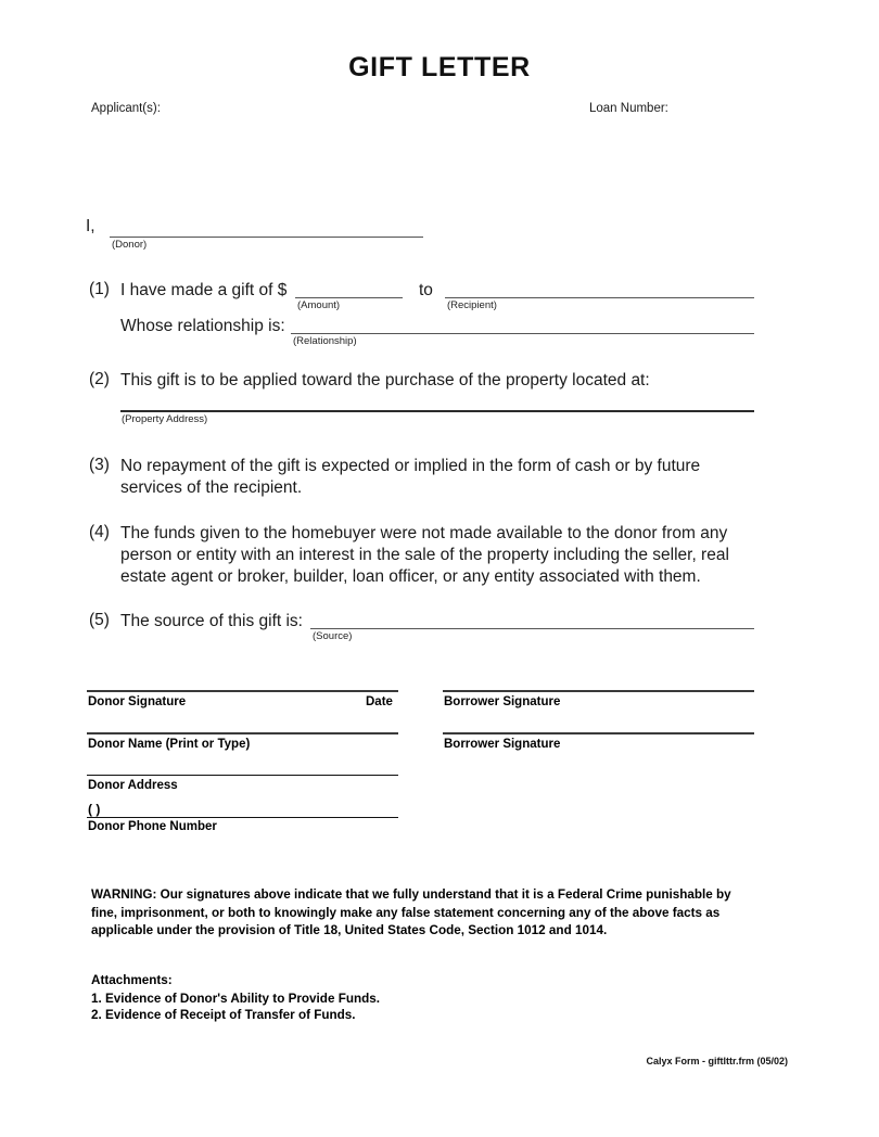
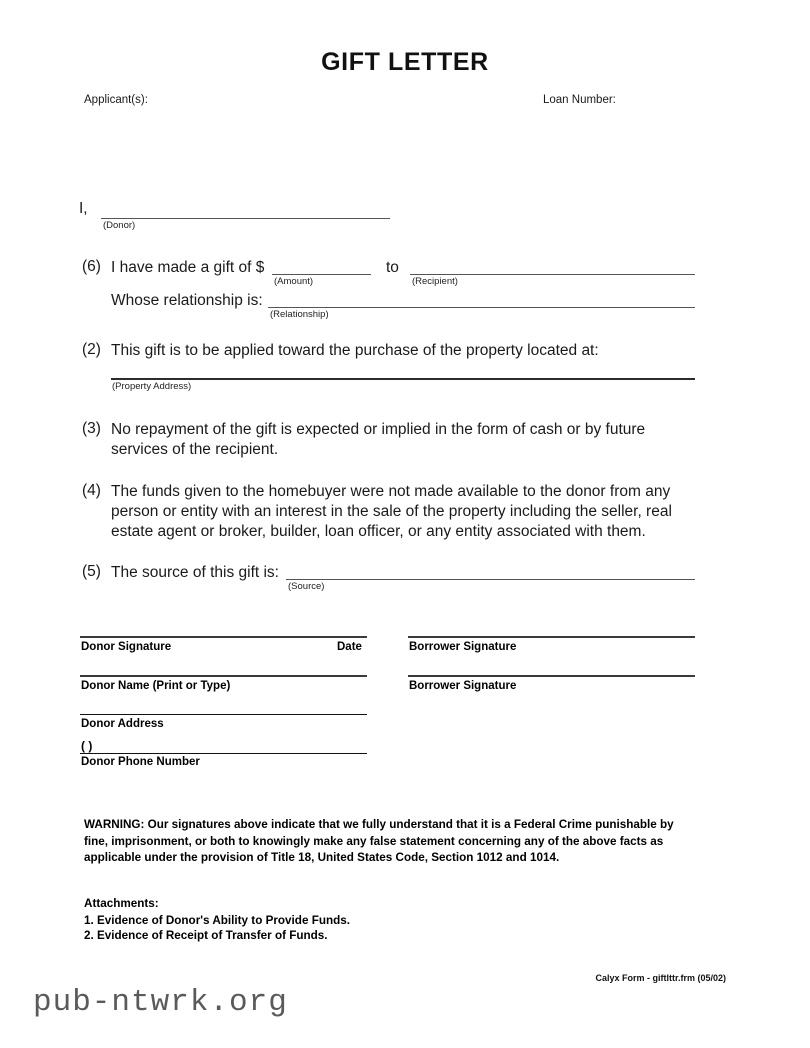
  GIFT LETTER
  Applicant(s):
  Loan Number:
  I,
  (Donor)
- (1)
+ (6)
  I have made a gift of $
  (Amount)
  to
  (Recipient)
  Whose relationship is:
  (Relationship)
  (2)
  This gift is to be applied toward the purchase of the property located at:
  (Property Address)
  (3)
  No repayment of the gift is expected or implied in the form of cash or by future services of the recipient.
  (4)
  The funds given to the homebuyer were not made available to the donor from any person or entity with an interest in the sale of the property including the seller, real estate agent or broker, builder, loan officer, or any entity associated with them.
  (5)
  The source of this gift is:
  (Source)
  Donor Signature
  Date
  Donor Name (Print or Type)
  Donor Address
  ( )
  Donor Phone Number
  Borrower Signature
  Borrower Signature
  WARNING: Our signatures above indicate that we fully understand that it is a Federal Crime punishable by fine, imprisonment, or both to knowingly make any false statement concerning any of the above facts as applicable under the provision of Title 18, United States Code, Section 1012 and 1014.
  Attachments:
  1. Evidence of Donor's Ability to Provide Funds.
  2. Evidence of Receipt of Transfer of Funds.
  Calyx Form - giftlttr.frm (05/02)
+ pub-ntwrk.org
